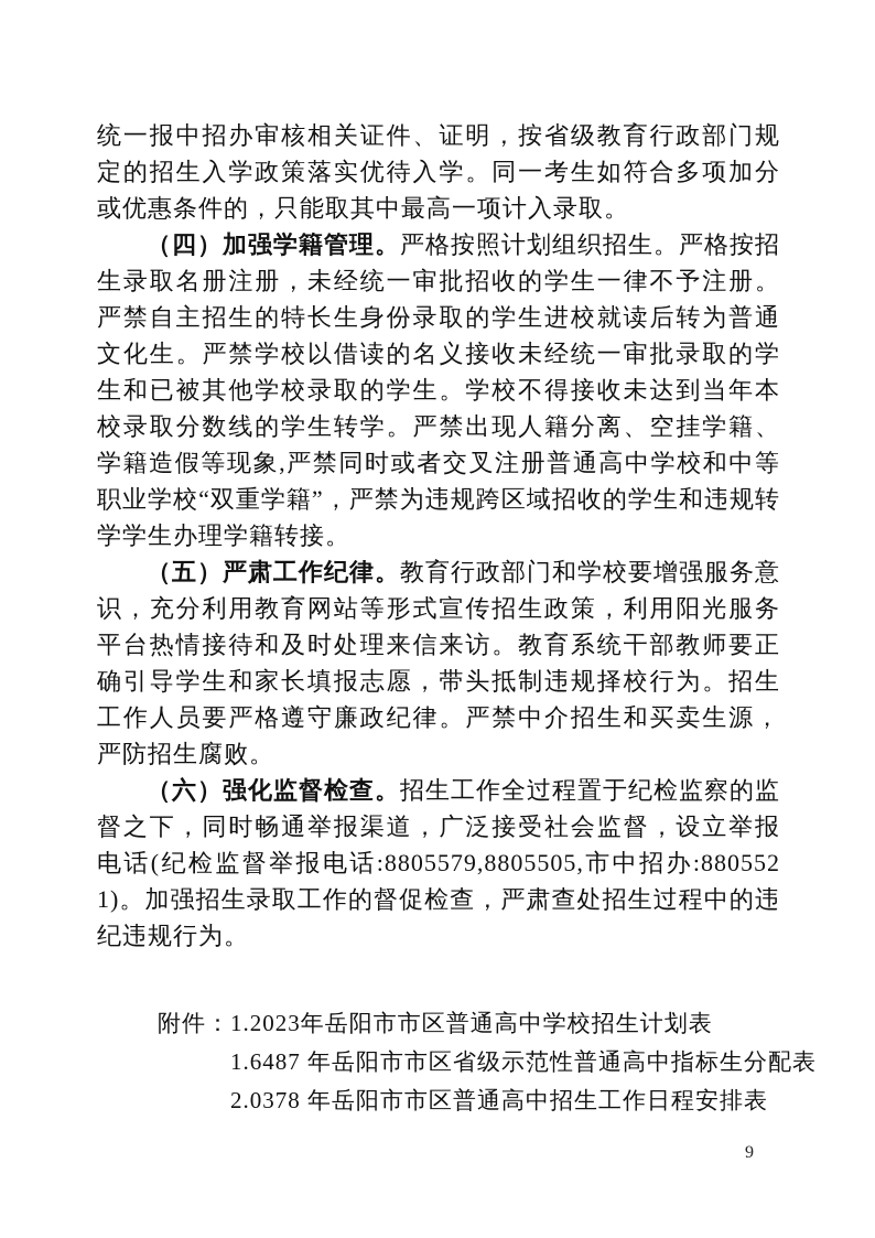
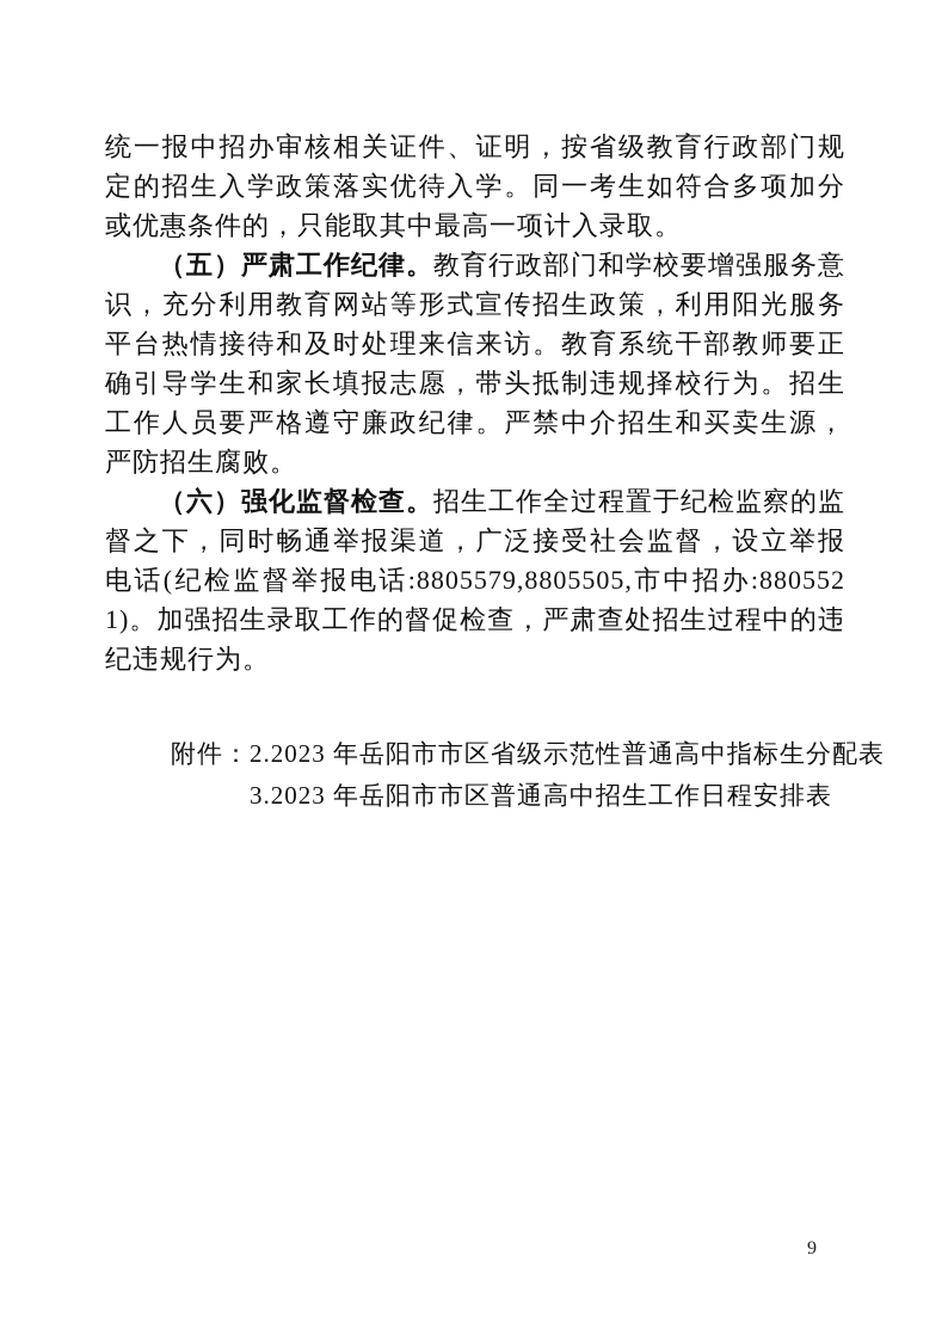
  统一报中招办审核相关证件、证明，按省级教育行政部门规定的招生入学政策落实优待入学。同一考生如符合多项加分或优惠条件的，只能取其中最高一项计入录取。
- （四）加强学籍管理。严格按照计划组织招生。严格按招生录取名册注册，未经统一审批招收的学生一律不予注册。严禁自主招生的特长生身份录取的学生进校就读后转为普通文化生。严禁学校以借读的名义接收未经统一审批录取的学生和已被其他学校录取的学生。学校不得接收未达到当年本校录取分数线的学生转学。严禁出现人籍分离、空挂学籍、学籍造假等现象,严禁同时或者交叉注册普通高中学校和中等职业学校“双重学籍”，严禁为违规跨区域招收的学生和违规转学学生办理学籍转接。
  （五）严肃工作纪律。教育行政部门和学校要增强服务意识，充分利用教育网站等形式宣传招生政策，利用阳光服务平台热情接待和及时处理来信来访。教育系统干部教师要正确引导学生和家长填报志愿，带头抵制违规择校行为。招生工作人员要严格遵守廉政纪律。严禁中介招生和买卖生源，严防招生腐败。
  （六）强化监督检查。招生工作全过程置于纪检监察的监督之下，同时畅通举报渠道，广泛接受社会监督，设立举报电话(纪检监督举报电话:8805579,8805505,市中招办:8805521)。加强招生录取工作的督促检查，严肃查处招生过程中的违纪违规行为。
  附件：
- 1.2023年岳阳市市区普通高中学校招生计划表
- 1.6487 年岳阳市市区省级示范性普通高中指标生分配表
+ 2.2023 年岳阳市市区省级示范性普通高中指标生分配表
- 2.0378 年岳阳市市区普通高中招生工作日程安排表
+ 3.2023 年岳阳市市区普通高中招生工作日程安排表
  9
